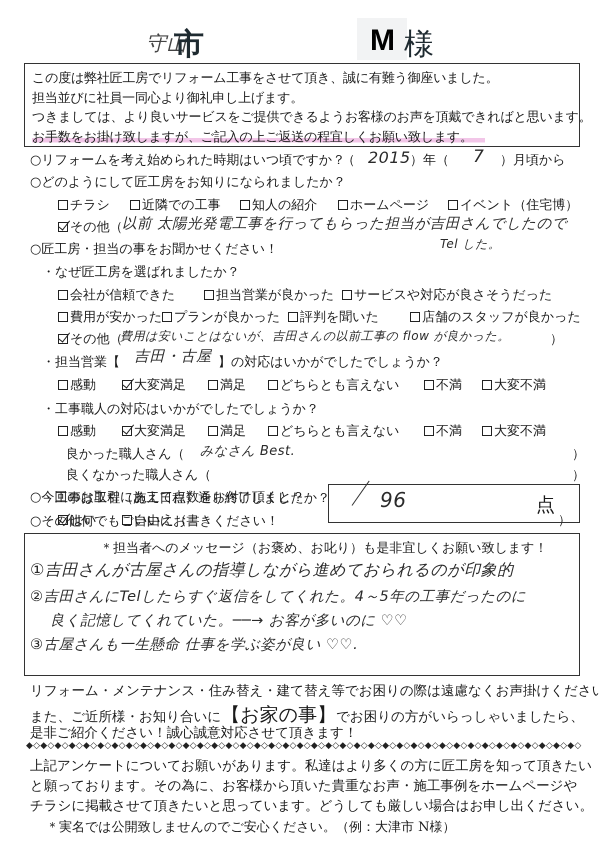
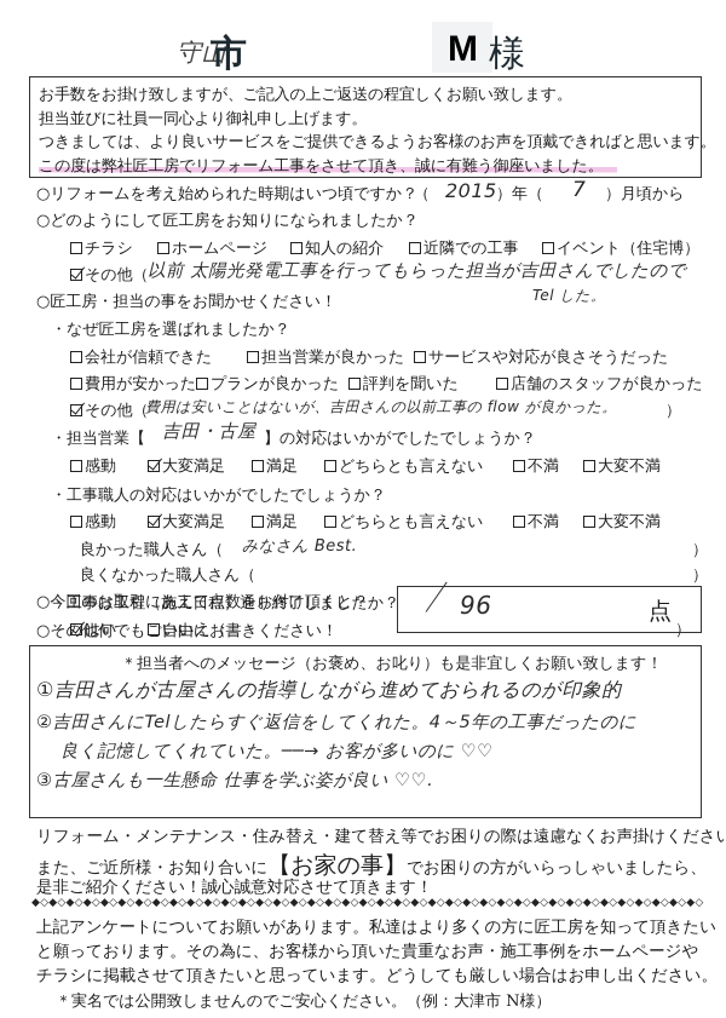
  守山
  市
  M
  様
- この度は弊社匠工房でリフォーム工事をさせて頂き、誠に有難う御座いました。
+ お手数をお掛け致しますが、ご記入の上ご返送の程宜しくお願い致します。
  担当並びに社員一同心より御礼申し上げます。
  つきましては、より良いサービスをご提供できるようお客様のお声を頂戴できればと思います。
- お手数をお掛け致しますが、ご記入の上ご返送の程宜しくお願い致します。
+ この度は弊社匠工房でリフォーム工事をさせて頂き、誠に有難う御座いました。
  ○リフォームを考え始められた時期はいつ頃ですか？
  （
  2015
  ）年（
  7
  ）月頃から
  ○どのようにして匠工房をお知りになられましたか？
  チラシ
- 近隣での工事
+ ホームページ
  知人の紹介
- ホームページ
+ 近隣での工事
  イベント（住宅博）
  その他（
  以前 太陽光発電工事を行ってもらった担当が吉田さんでしたので
  Tel した。
  ○匠工房・担当の事をお聞かせください！
  ・なぜ匠工房を選ばれましたか？
  会社が信頼できた
  担当営業が良かった
  サービスや対応が良さそうだった
  費用が安かった
  プランが良かった
  評判を聞いた
  店舗のスタッフが良かった
  その他（
  費用は安いことはないが、吉田さんの以前工事の flow が良かった。
  ）
  ・担当営業【
  吉田・古屋
  】の対応はいかがでしたでしょうか？
  感動
  大変満足
  満足
  どちらとも言えない
  不満
  大変不満
  ・工事職人の対応はいかがでしたでしょうか？
  感動
  大変満足
  満足
  どちらとも言えない
  不満
  大変不満
  良かった職人さん（
  みなさん Best.
  ）
  良くなかった職人さん（
  ）
  ・工事は工程（施工日程）通り終了しましたか？
  はい
  いいえ（
  ）
  ○今回のお取引にあえて点数をお付け頂くと？
  96
  点
  ○その他何でもご自由にお書きください！
  ＊担当者へのメッセージ（お褒め、お叱り）も是非宜しくお願い致します！
  ①吉田さんが古屋さんの指導しながら進めておられるのが印象的
  ②吉田さんにTelしたらすぐ返信をしてくれた。4～5年の工事だったのに
  良く記憶してくれていた。──→ お客が多いのに ♡♡
  ③古屋さんも一生懸命 仕事を学ぶ姿が良い ♡♡.
  リフォーム・メンテナンス・住み替え・建て替え等でお困りの際は遠慮なくお声掛けください
  また、ご近所様・お知り合いに【お家の事】でお困りの方がいらっしゃいましたら、
  是非ご紹介ください！誠心誠意対応させて頂きます！
  ◆◇◆◇◆◇◆◇◆◇◆◇◆◇◆◇◆◇◆◇◆◇◆◇◆◇◆◇◆◇◆◇◆◇◆◇◆◇◆◇◆◇◆◇◆◇◆◇◆◇◆◇◆◇◆◇◆◇◆◇◆◇◆◇◆◇◆◇◆◇◆◇◆◇◆◇◆◇
  上記アンケートについてお願いがあります。私達はより多くの方に匠工房を知って頂きたい
  と願っております。その為に、お客様から頂いた貴重なお声・施工事例をホームページや
  チラシに掲載させて頂きたいと思っています。どうしても厳しい場合はお申し出ください。
  ＊実名では公開致しませんのでご安心ください。（例：大津市 N様）
